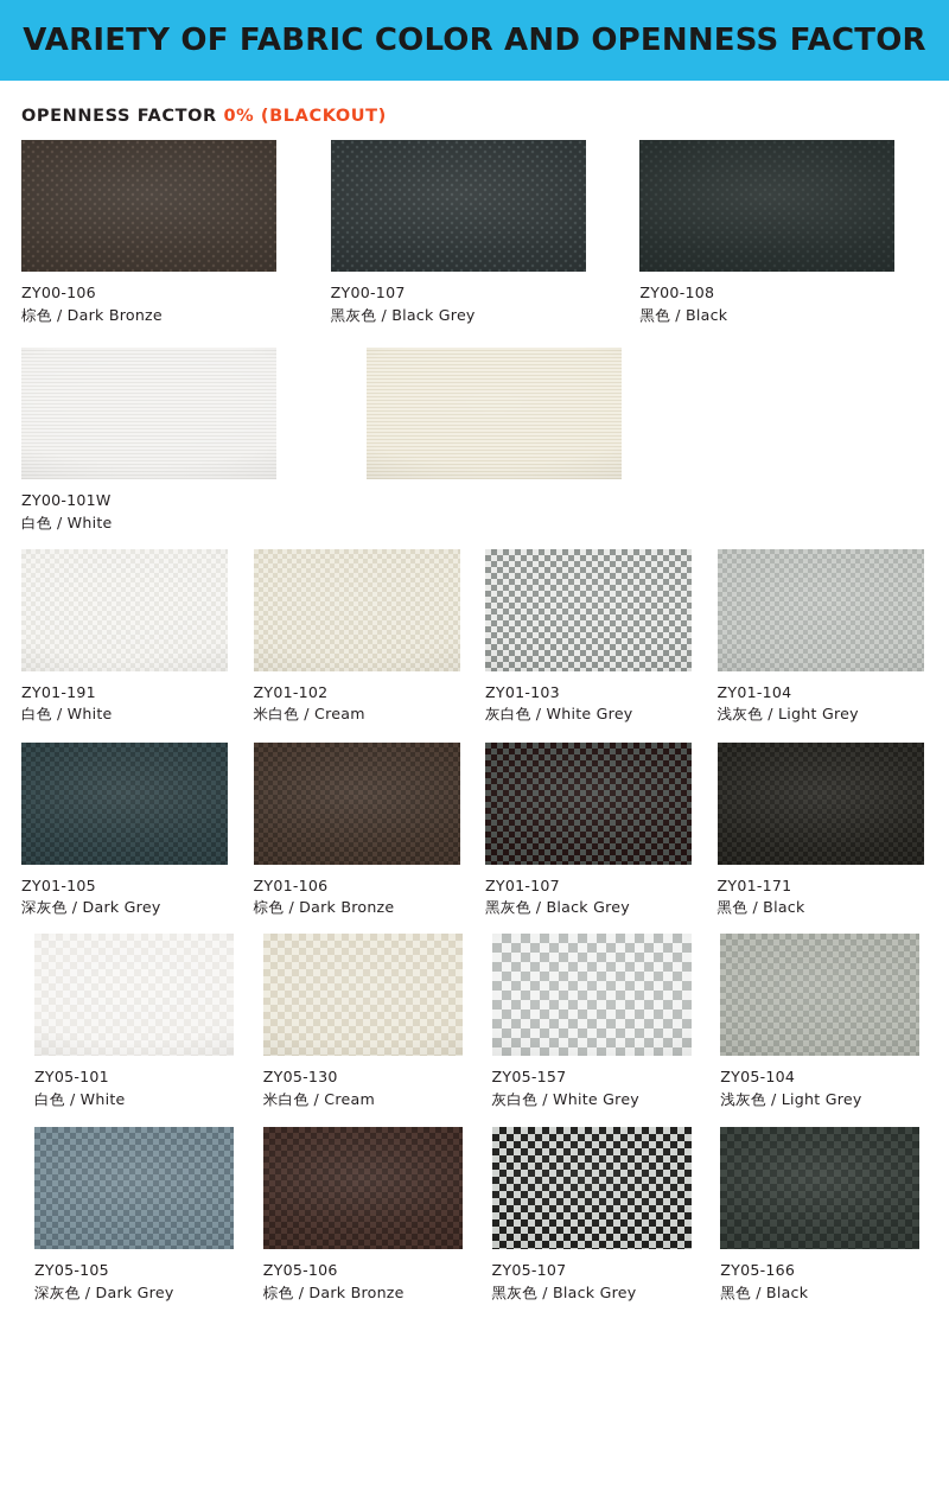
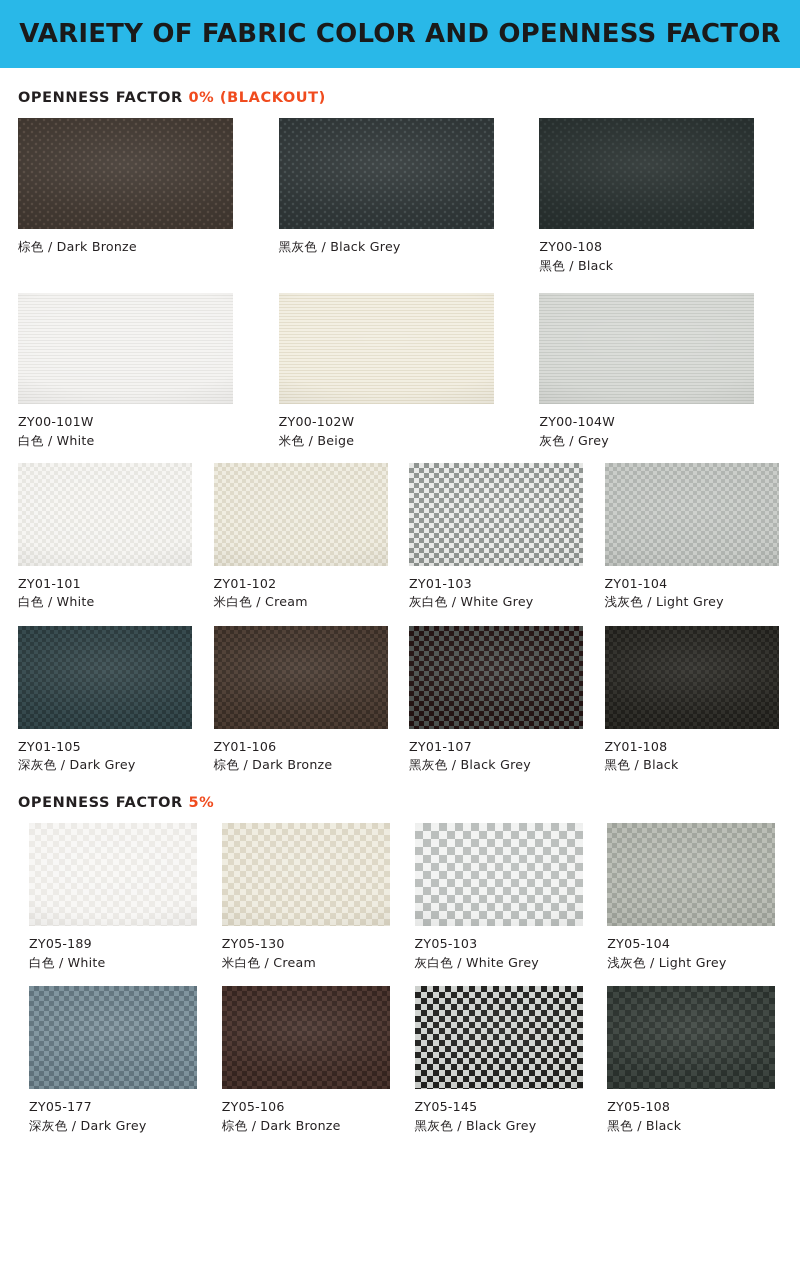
  VARIETY OF FABRIC COLOR AND OPENNESS FACTOR
  OPENNESS FACTOR 0% (BLACKOUT)
- ZY00-106
  棕色 / Dark Bronze
- ZY00-107
  黑灰色 / Black Grey
  ZY00-108
  黑色 / Black
  ZY00-101W
  白色 / White
+ ZY00-102W
+ 米色 / Beige
+ ZY00-104W
+ 灰色 / Grey
- ZY01-191
+ ZY01-101
  白色 / White
  ZY01-102
  米白色 / Cream
  ZY01-103
  灰白色 / White Grey
  ZY01-104
  浅灰色 / Light Grey
  ZY01-105
  深灰色 / Dark Grey
  ZY01-106
  棕色 / Dark Bronze
  ZY01-107
  黑灰色 / Black Grey
- ZY01-171
+ ZY01-108
  黑色 / Black
+ OPENNESS FACTOR 5%
- ZY05-101
+ ZY05-189
  白色 / White
  ZY05-130
  米白色 / Cream
- ZY05-157
+ ZY05-103
  灰白色 / White Grey
  ZY05-104
  浅灰色 / Light Grey
- ZY05-105
+ ZY05-177
  深灰色 / Dark Grey
  ZY05-106
  棕色 / Dark Bronze
- ZY05-107
+ ZY05-145
  黑灰色 / Black Grey
- ZY05-166
+ ZY05-108
  黑色 / Black
